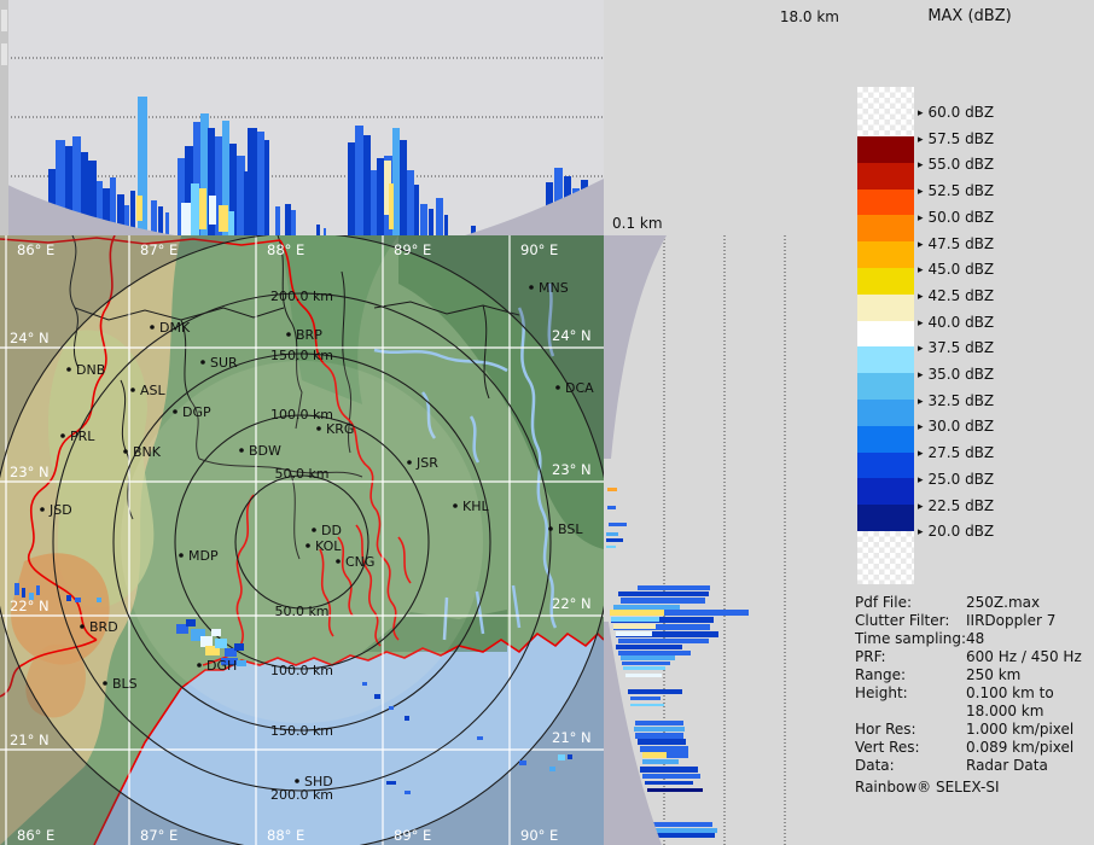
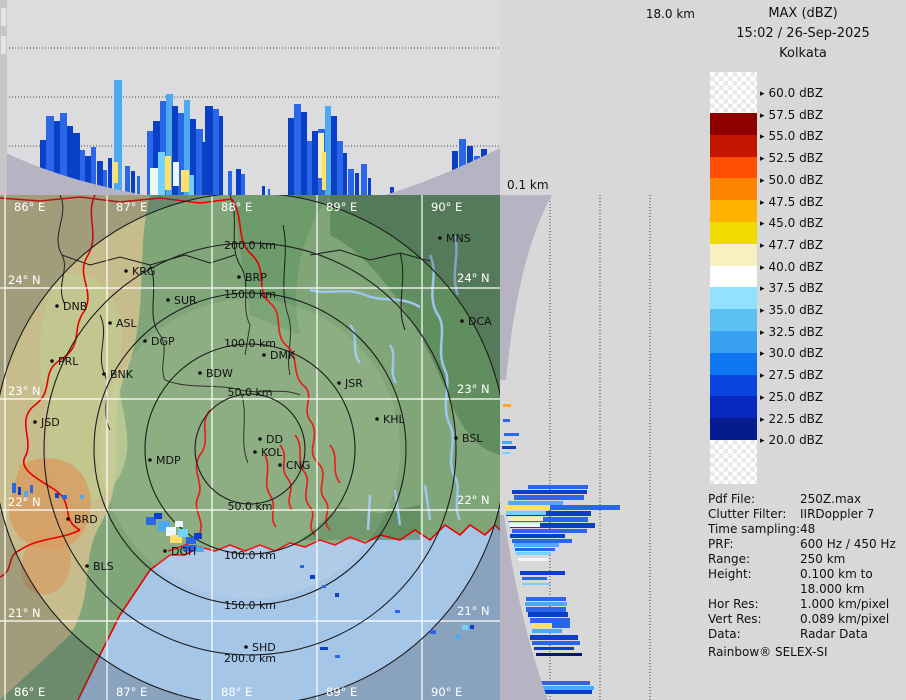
  86° E
  86° E
  87° E
  87° E
  88° E
  88° E
  89° E
  89° E
  90° E
  90° E
  24° N
  24° N
  23° N
  23° N
  22° N
  22° N
  21° N
  21° N
  200.0 km
  150.0 km
  100.0 km
  50.0 km
  50.0 km
  100.0 km
  150.0 km
  200.0 km
- DMK
+ KRG
  BRP
  SUR
  DNB
  ASL
  DGP
  PRL
  BNK
  BDW
- KRG
+ DMK
  JSR
  KHL
  BSL
  DCA
  MNS
  JSD
  MDP
  DD
  KOL
  CNG
  BRD
  BLS
  DGH
  SHD
  18.0 km
  0.1 km
  MAX (dBZ)
+ 15:02 / 26-Sep-2025
+ Kolkata
  ▸ 60.0 dBZ
  ▸ 57.5 dBZ
  ▸ 55.0 dBZ
  ▸ 52.5 dBZ
  ▸ 50.0 dBZ
  ▸ 47.5 dBZ
  ▸ 45.0 dBZ
- ▸ 42.5 dBZ
+ ▸ 47.7 dBZ
  ▸ 40.0 dBZ
  ▸ 37.5 dBZ
  ▸ 35.0 dBZ
  ▸ 32.5 dBZ
  ▸ 30.0 dBZ
  ▸ 27.5 dBZ
  ▸ 25.0 dBZ
  ▸ 22.5 dBZ
  ▸ 20.0 dBZ
  Pdf File: 250Z.max
  Clutter Filter: IIRDoppler 7
  Time sampling:48
  PRF: 600 Hz / 450 Hz
  Range: 250 km
  Height: 0.100 km to
  18.000 km
  Hor Res: 1.000 km/pixel
  Vert Res: 0.089 km/pixel
  Data: Radar Data
  Rainbow® SELEX-SI
